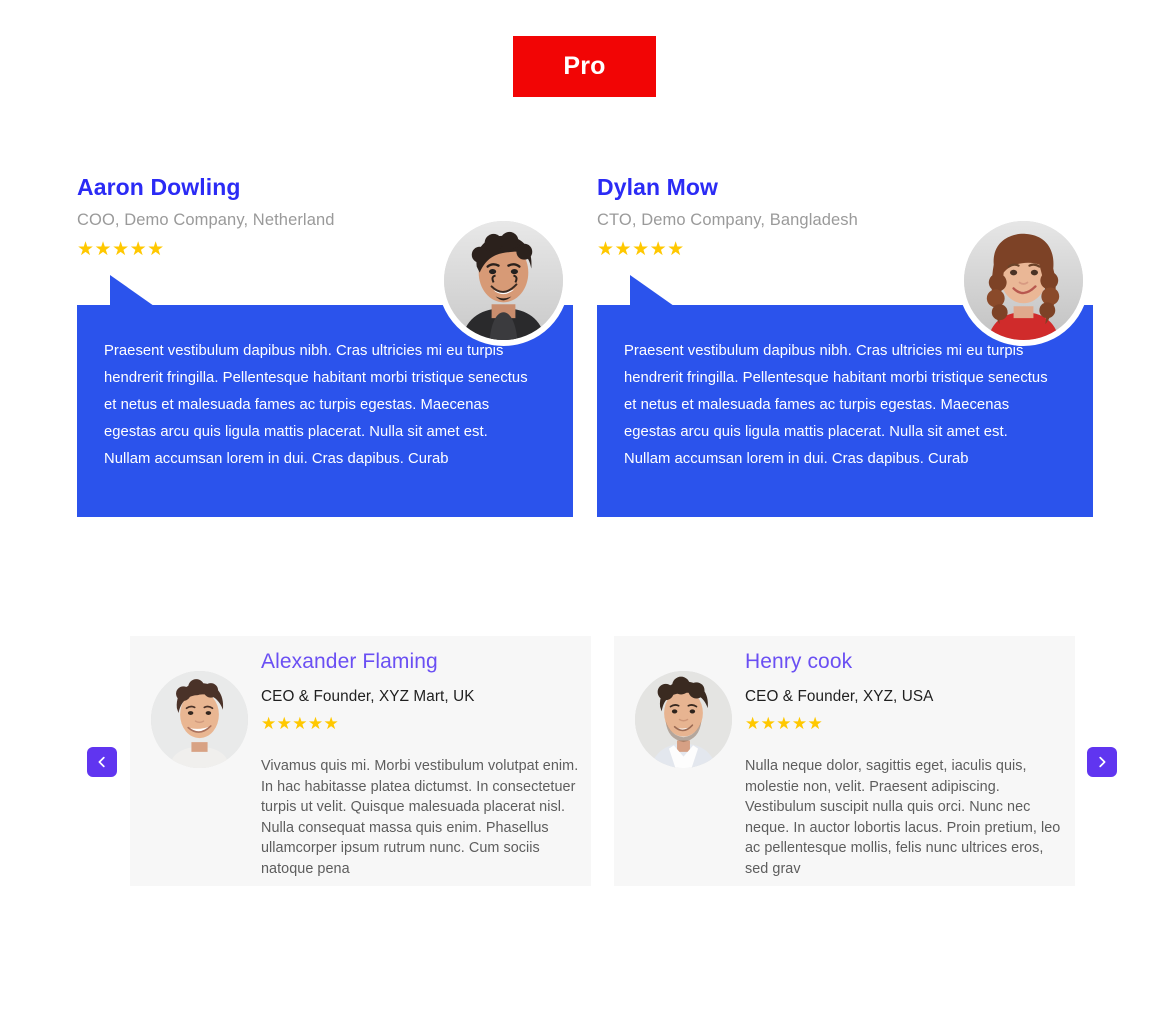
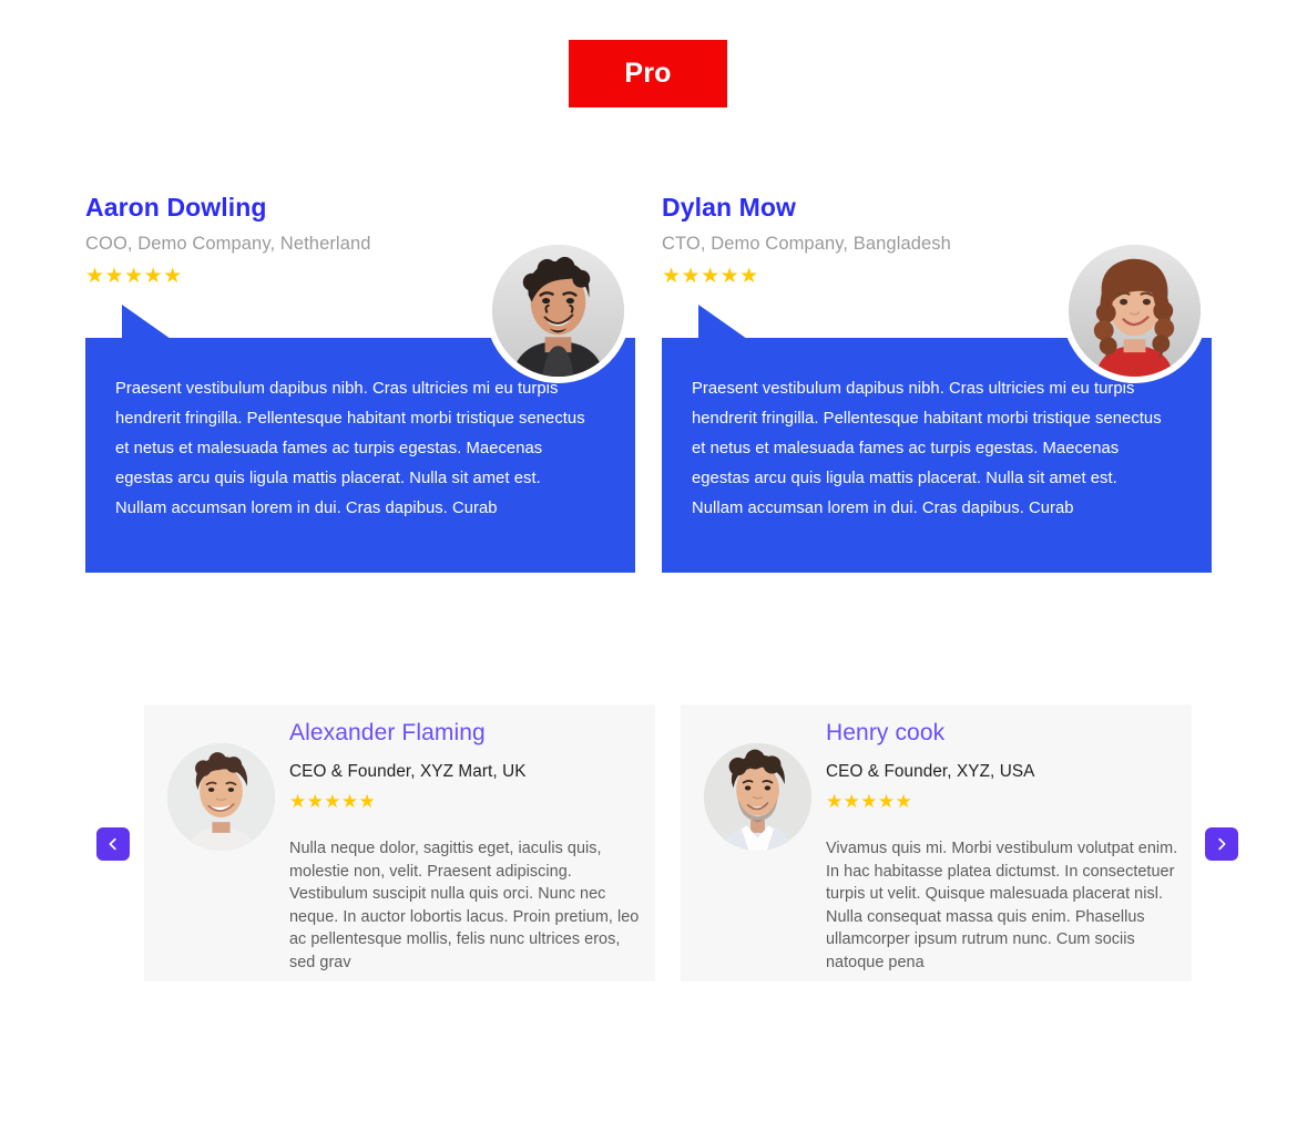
  Pro
  Aaron Dowling
  COO, Demo Company, Netherland
  ★★★★★
  Praesent vestibulum dapibus nibh. Cras ultricies mi eu turpis hendrerit fringilla. Pellentesque habitant morbi tristique senectus et netus et malesuada fames ac turpis egestas. Maecenas egestas arcu quis ligula mattis placerat. Nulla sit amet est. Nullam accumsan lorem in dui. Cras dapibus. Curab
  Dylan Mow
  CTO, Demo Company, Bangladesh
  ★★★★★
  Praesent vestibulum dapibus nibh. Cras ultricies mi eu turpis hendrerit fringilla. Pellentesque habitant morbi tristique senectus et netus et malesuada fames ac turpis egestas. Maecenas egestas arcu quis ligula mattis placerat. Nulla sit amet est. Nullam accumsan lorem in dui. Cras dapibus. Curab
  Alexander Flaming
  CEO & Founder, XYZ Mart, UK
  ★★★★★
- Vivamus quis mi. Morbi vestibulum volutpat enim. In hac habitasse platea dictumst. In consectetuer turpis ut velit. Quisque malesuada placerat nisl. Nulla consequat massa quis enim. Phasellus ullamcorper ipsum rutrum nunc. Cum sociis natoque pena
+ Nulla neque dolor, sagittis eget, iaculis quis, molestie non, velit. Praesent adipiscing. Vestibulum suscipit nulla quis orci. Nunc nec neque. In auctor lobortis lacus. Proin pretium, leo ac pellentesque mollis, felis nunc ultrices eros, sed grav
  Henry cook
  CEO & Founder, XYZ, USA
  ★★★★★
- Nulla neque dolor, sagittis eget, iaculis quis, molestie non, velit. Praesent adipiscing. Vestibulum suscipit nulla quis orci. Nunc nec neque. In auctor lobortis lacus. Proin pretium, leo ac pellentesque mollis, felis nunc ultrices eros, sed grav
+ Vivamus quis mi. Morbi vestibulum volutpat enim. In hac habitasse platea dictumst. In consectetuer turpis ut velit. Quisque malesuada placerat nisl. Nulla consequat massa quis enim. Phasellus ullamcorper ipsum rutrum nunc. Cum sociis natoque pena
